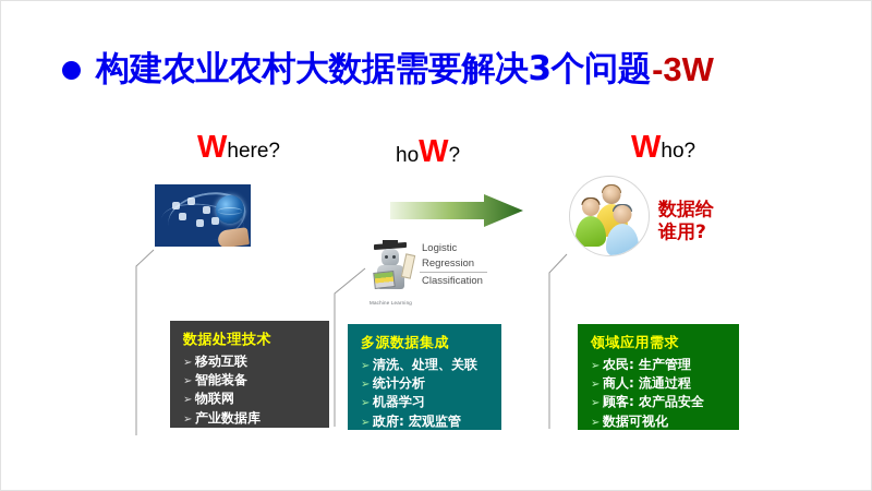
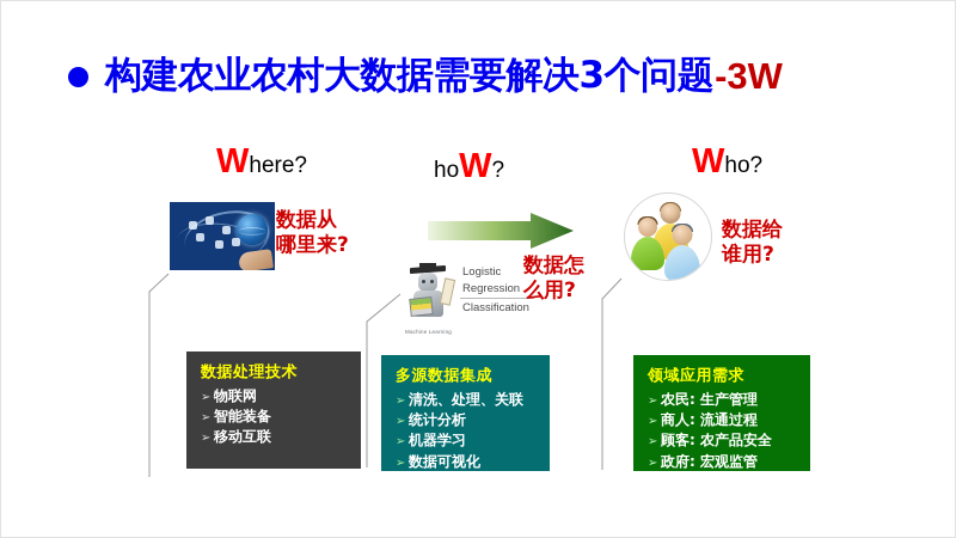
  构建农业农村大数据需要解决3个问题
  -3W
  Where?
  hoW?
  Who?
+ 数据从
+ 哪里来?
  Logistic
  Regression
  Classification
+ 数据怎
+ 么用?
  数据给
  谁用?
  数据处理技术
- ➢ 移动互联
+ ➢ 物联网
  ➢ 智能装备
- ➢ 物联网
+ ➢ 移动互联
- ➢ 产业数据库
  多源数据集成
  ➢ 清洗、处理、关联
  ➢ 统计分析
  ➢ 机器学习
- ➢ 政府: 宏观监管
+ ➢ 数据可视化
  领域应用需求
  ➢ 农民: 生产管理
  ➢ 商人: 流通过程
  ➢ 顾客: 农产品安全
- ➢ 数据可视化
+ ➢ 政府: 宏观监管
